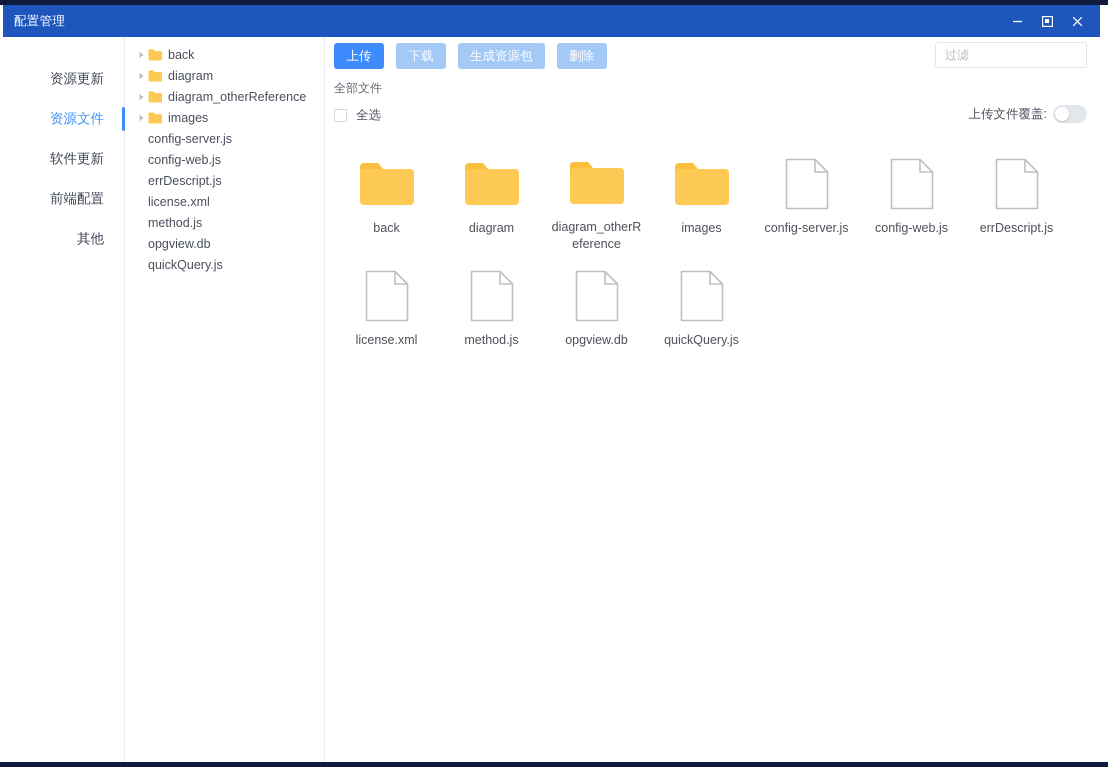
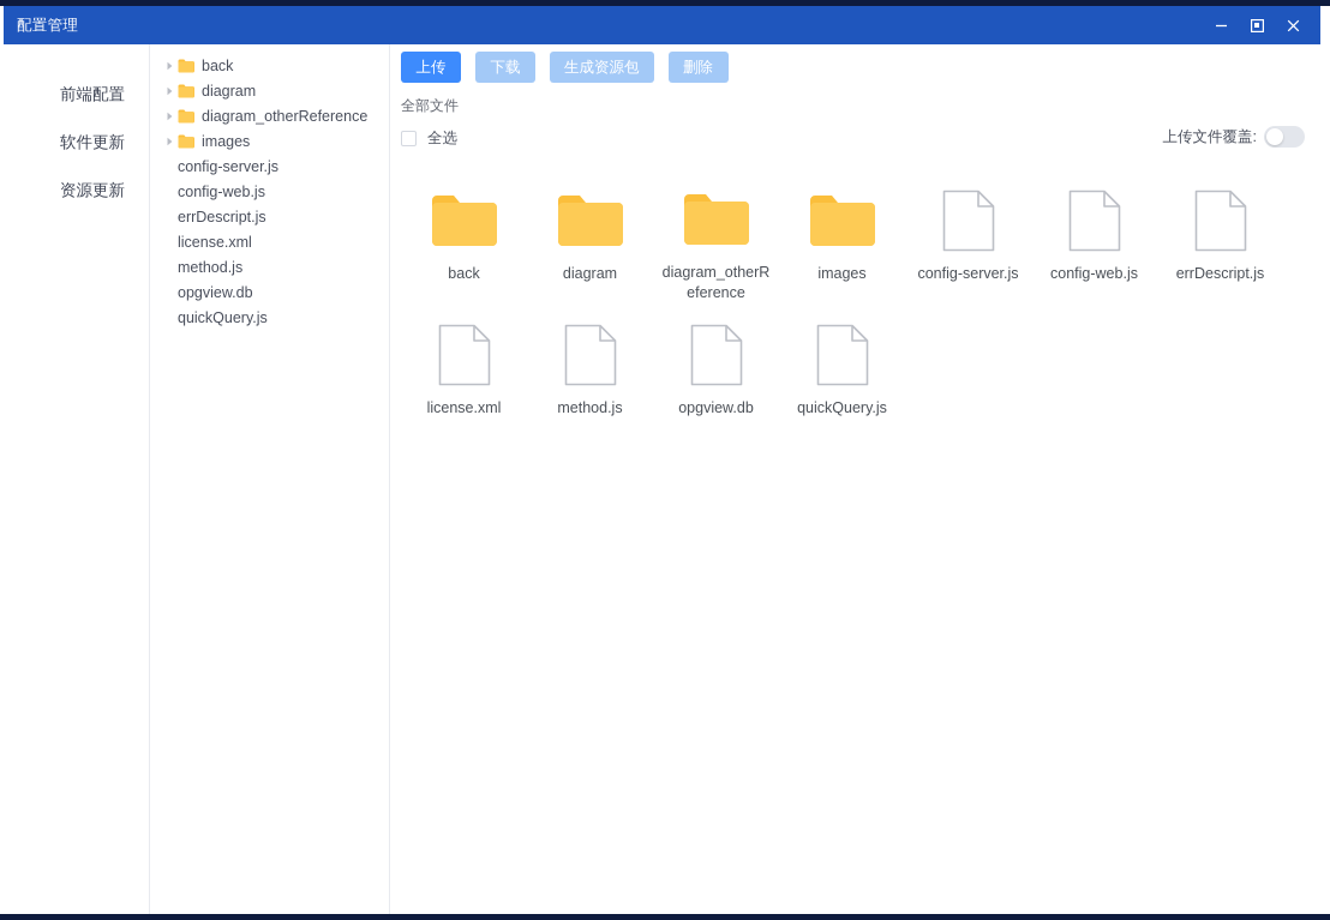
  配置管理
- 资源更新
+ 前端配置
- 资源文件
  软件更新
- 前端配置
+ 资源更新
- 其他
  back
  diagram
  diagram_otherReference
  images
  config-server.js
  config-web.js
  errDescript.js
  license.xml
  method.js
  opgview.db
  quickQuery.js
  上传
  下载
  生成资源包
  删除
- 过滤
  全部文件
  全选
  上传文件覆盖:
  back
  diagram
  diagram_otherReference
  images
  config-server.js
  config-web.js
  errDescript.js
  license.xml
  method.js
  opgview.db
  quickQuery.js
